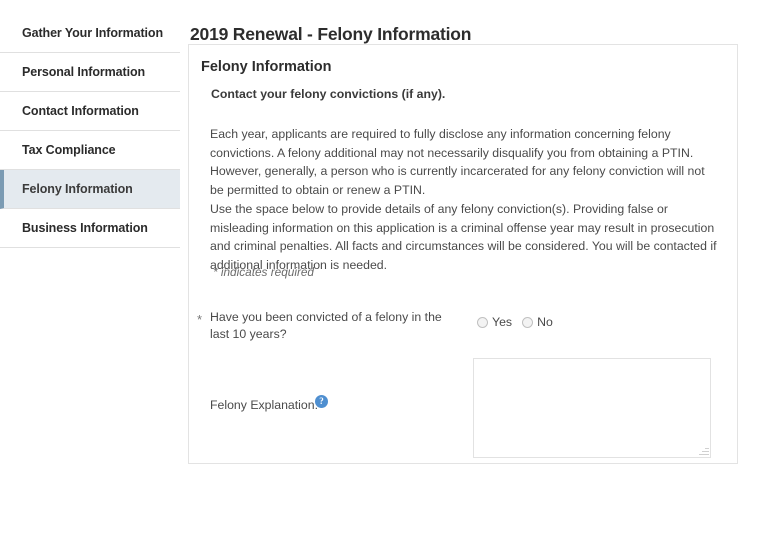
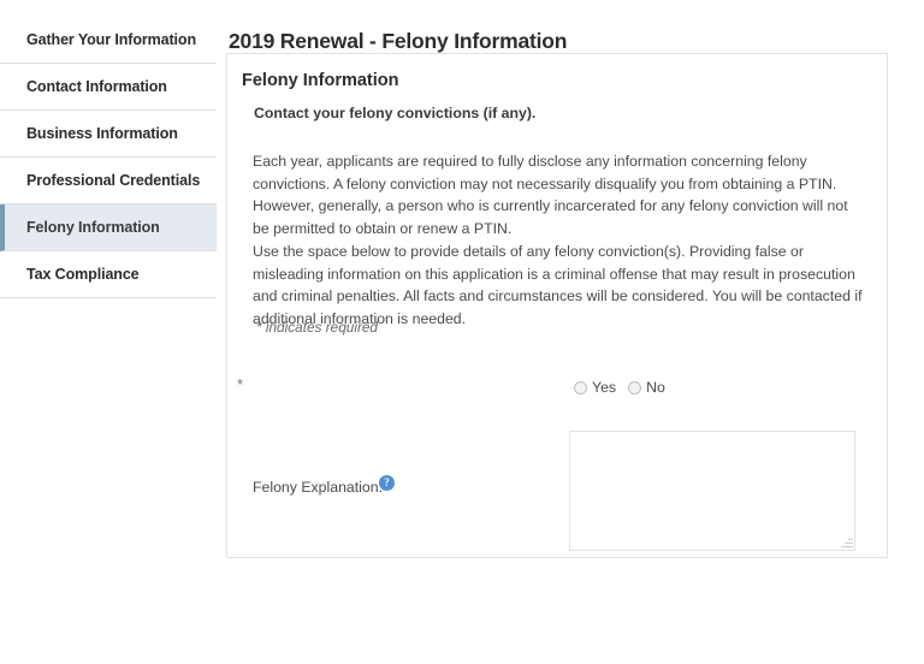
  Gather Your Information
- Personal Information
  Contact Information
- Tax Compliance
+ Business Information
+ Professional Credentials
  Felony Information
- Business Information
+ Tax Compliance
  2019 Renewal - Felony Information
  Felony Information
  Contact your felony convictions (if any).
- Each year, applicants are required to fully disclose any information concerning felony convictions. A felony additional may not necessarily disqualify you from obtaining a PTIN. However, generally, a person who is currently incarcerated for any felony conviction will not be permitted to obtain or renew a PTIN.
+ Each year, applicants are required to fully disclose any information concerning felony convictions. A felony conviction may not necessarily disqualify you from obtaining a PTIN. However, generally, a person who is currently incarcerated for any felony conviction will not be permitted to obtain or renew a PTIN.
- Use the space below to provide details of any felony conviction(s). Providing false or misleading information on this application is a criminal offense year may result in prosecution and criminal penalties. All facts and circumstances will be considered. You will be contacted if additional information is needed.
+ Use the space below to provide details of any felony conviction(s). Providing false or misleading information on this application is a criminal offense that may result in prosecution and criminal penalties. All facts and circumstances will be considered. You will be contacted if additional information is needed.
  * indicates required
  *
- Have you been convicted of a felony in the last 10 years?
  Yes
  No
  Felony Explanation
  ?
